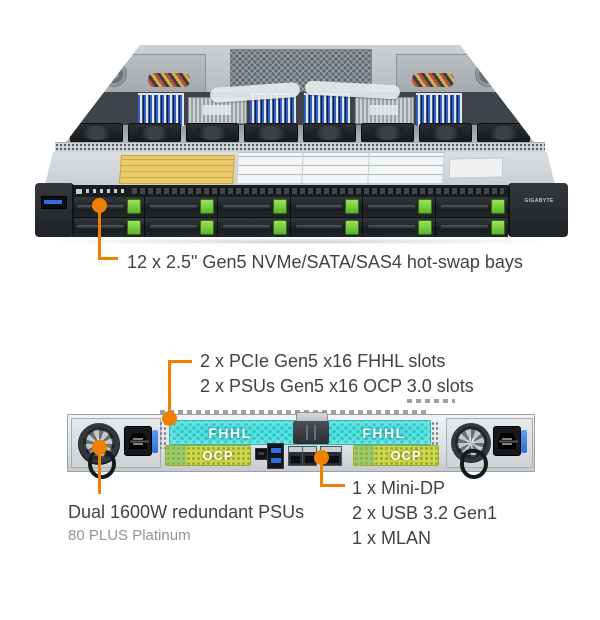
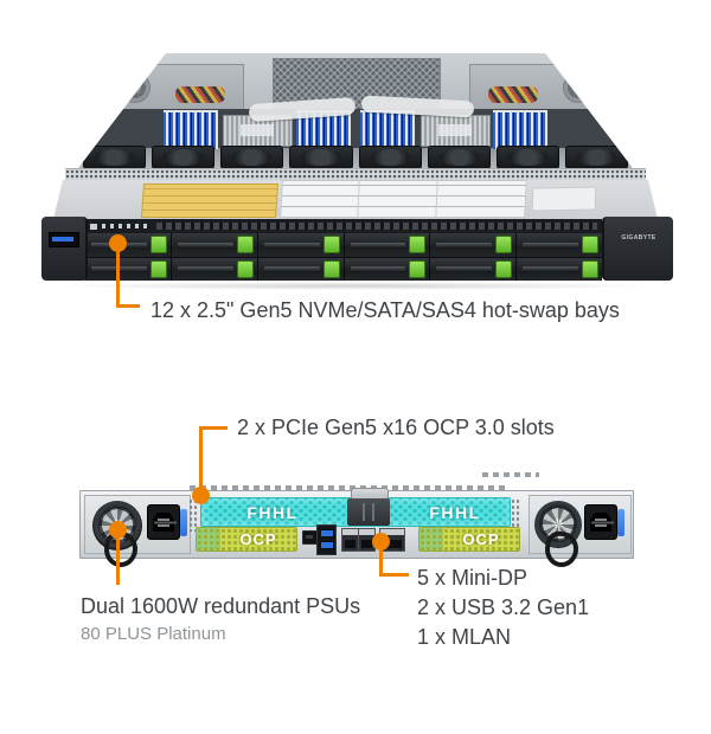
  12 x 2.5" Gen5 NVMe/SATA/SAS4 hot-swap bays
  FHHL
  FHHL
  OCP
  OCP
- 2 x PCIe Gen5 x16 FHHL slots
- 2 x PSUs Gen5 x16 OCP 3.0 slots
+ 2 x PCIe Gen5 x16 OCP 3.0 slots
  Dual 1600W redundant PSUs
  80 PLUS Platinum
- 1 x Mini-DP
+ 5 x Mini-DP
  2 x USB 3.2 Gen1
  1 x MLAN
